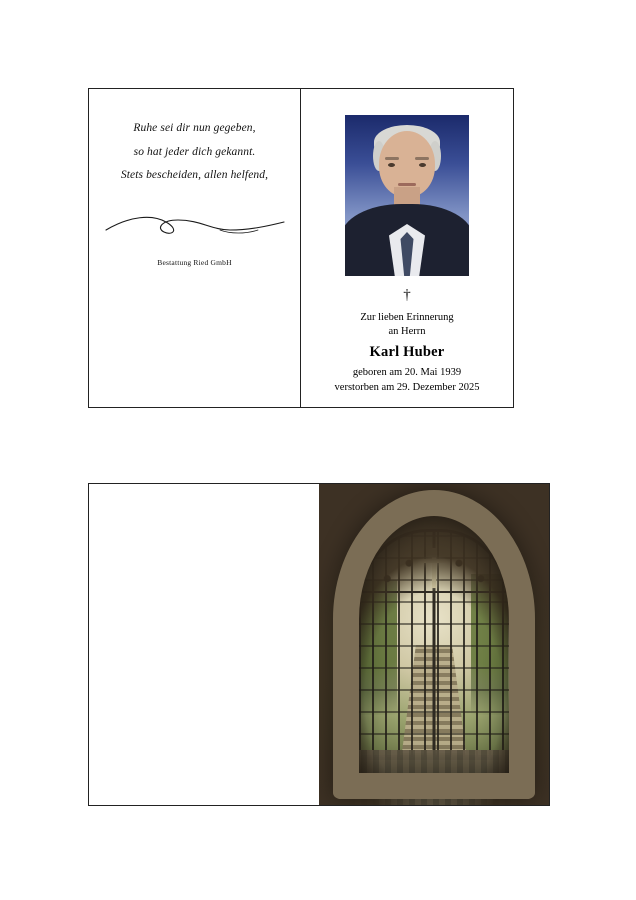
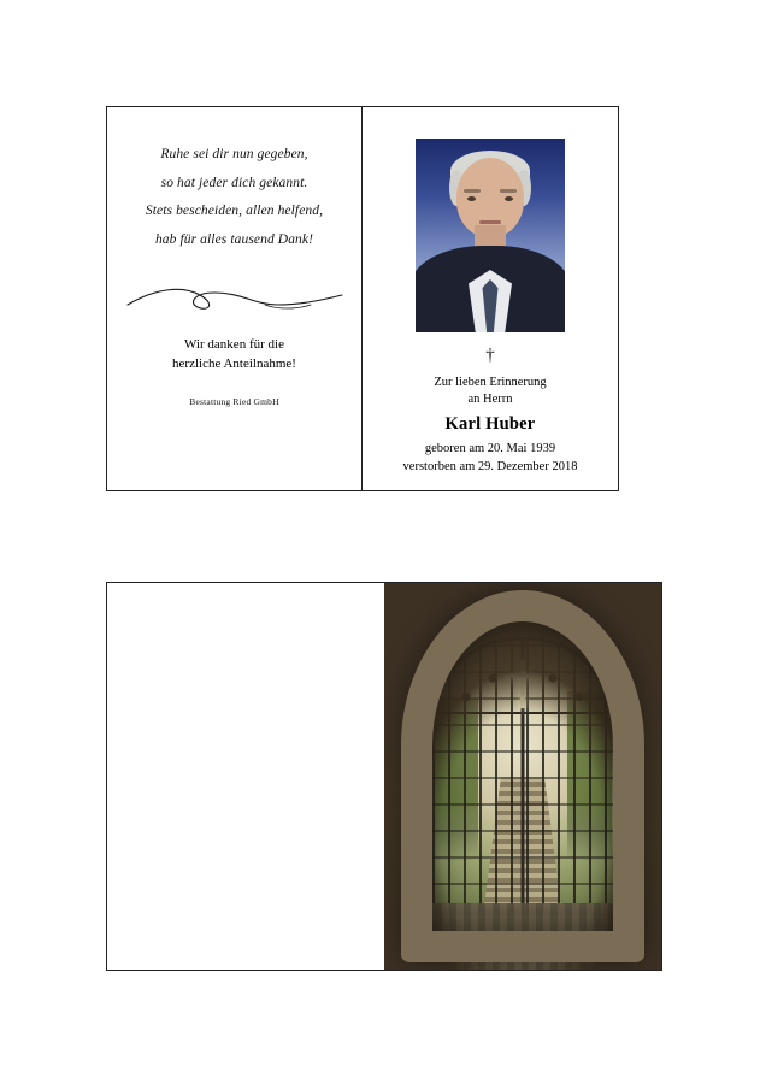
  Ruhe sei dir nun gegeben,
  so hat jeder dich gekannt.
  Stets bescheiden, allen helfend,
+ hab für alles tausend Dank!
+ Wir danken für die
+ herzliche Anteilnahme!
  Bestattung Ried GmbH
  †
  Zur lieben Erinnerung
  an Herrn
  Karl Huber
  geboren am 20. Mai 1939
- verstorben am 29. Dezember 2025
+ verstorben am 29. Dezember 2018
